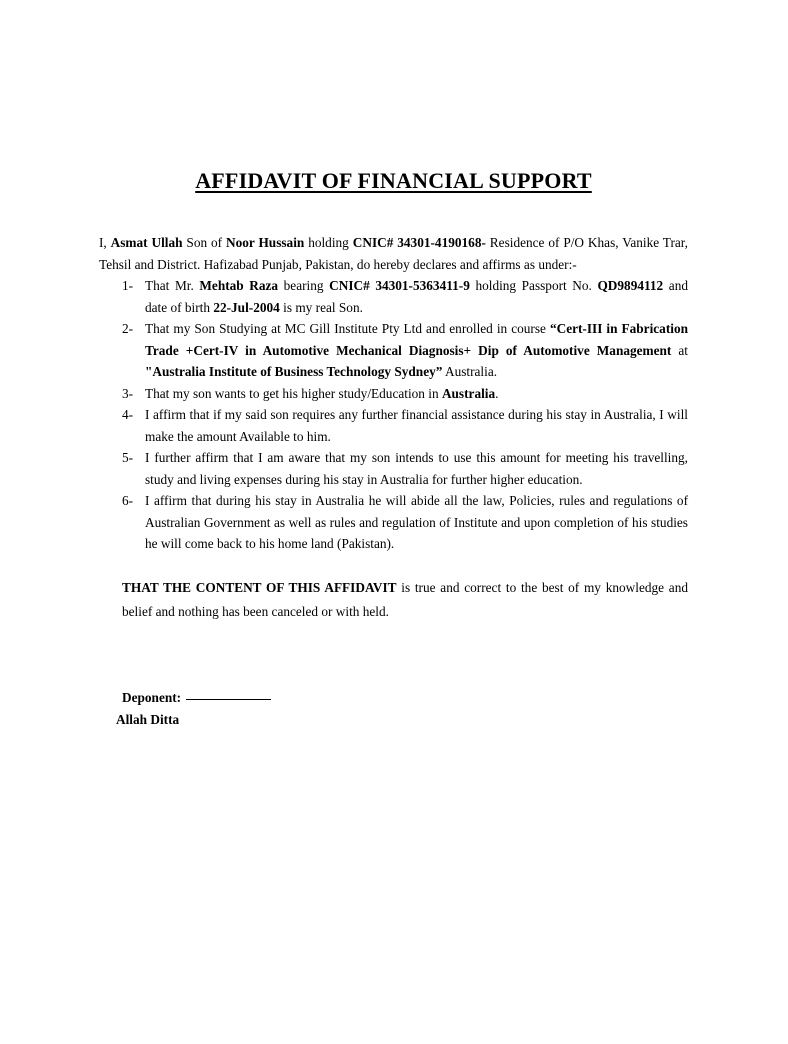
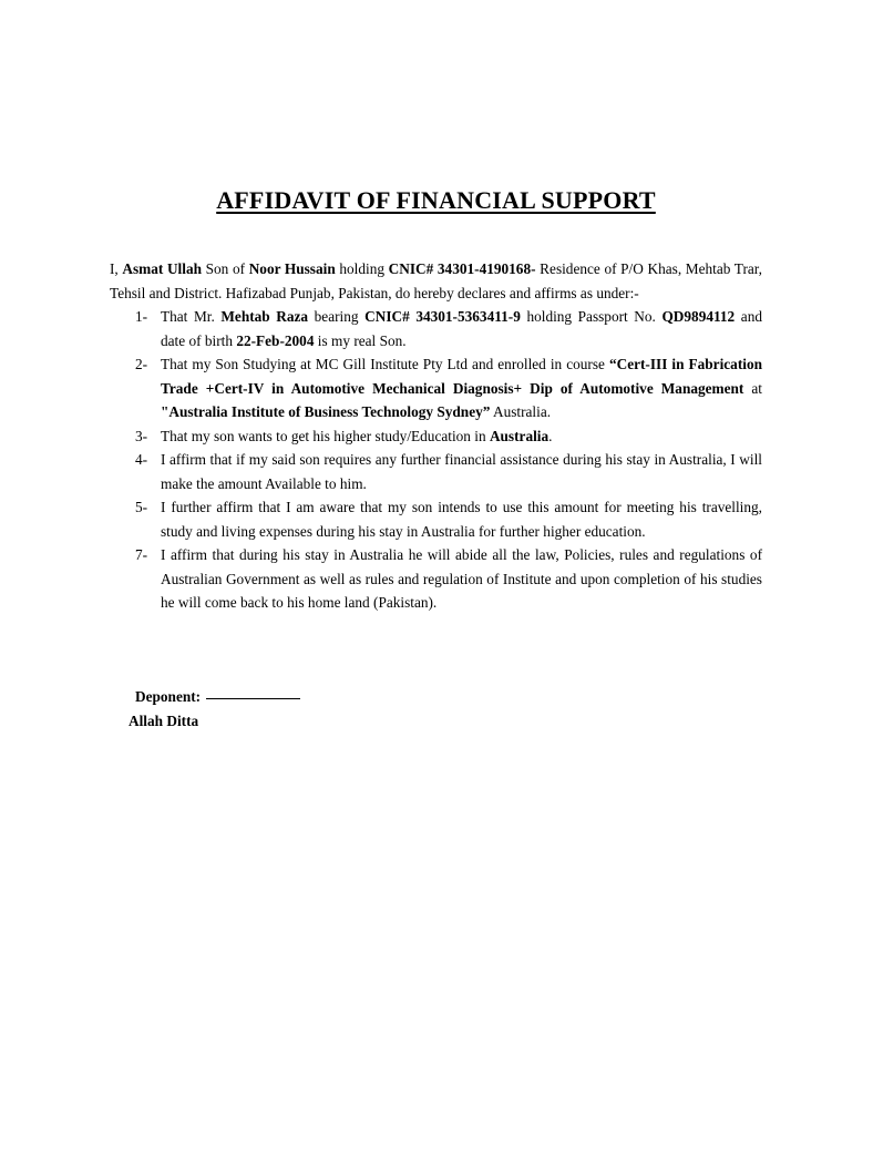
  AFFIDAVIT OF FINANCIAL SUPPORT
- I, Asmat Ullah Son of Noor Hussain holding CNIC# 34301-4190168- Residence of P/O Khas, Vanike Trar, Tehsil and District. Hafizabad Punjab, Pakistan, do hereby declares and affirms as under:-
+ I, Asmat Ullah Son of Noor Hussain holding CNIC# 34301-4190168- Residence of P/O Khas, Mehtab Trar, Tehsil and District. Hafizabad Punjab, Pakistan, do hereby declares and affirms as under:-
  1-
- That Mr. Mehtab Raza bearing CNIC# 34301-5363411-9 holding Passport No. QD9894112 and date of birth 22-Jul-2004 is my real Son.
+ That Mr. Mehtab Raza bearing CNIC# 34301-5363411-9 holding Passport No. QD9894112 and date of birth 22-Feb-2004 is my real Son.
  2-
  That my Son Studying at MC Gill Institute Pty Ltd and enrolled in course “Cert-III in Fabrication Trade +Cert-IV in Automotive Mechanical Diagnosis+ Dip of Automotive Management at "Australia Institute of Business Technology Sydney” Australia.
  3-
  That my son wants to get his higher study/Education in Australia.
  4-
  I affirm that if my said son requires any further financial assistance during his stay in Australia, I will make the amount Available to him.
  5-
  I further affirm that I am aware that my son intends to use this amount for meeting his travelling, study and living expenses during his stay in Australia for further higher education.
- 6-
+ 7-
  I affirm that during his stay in Australia he will abide all the law, Policies, rules and regulations of Australian Government as well as rules and regulation of Institute and upon completion of his studies he will come back to his home land (Pakistan).
- THAT THE CONTENT OF THIS AFFIDAVIT is true and correct to the best of my knowledge and belief and nothing has been canceled or with held.
  Deponent:
  Allah Ditta
